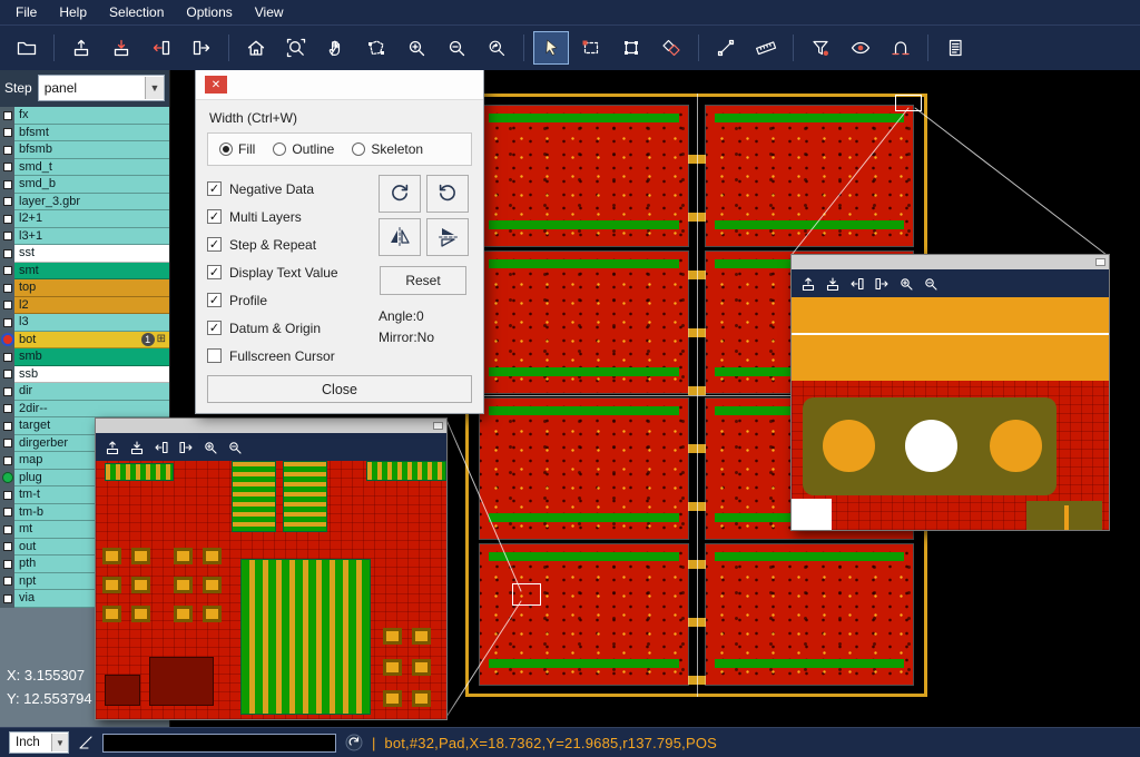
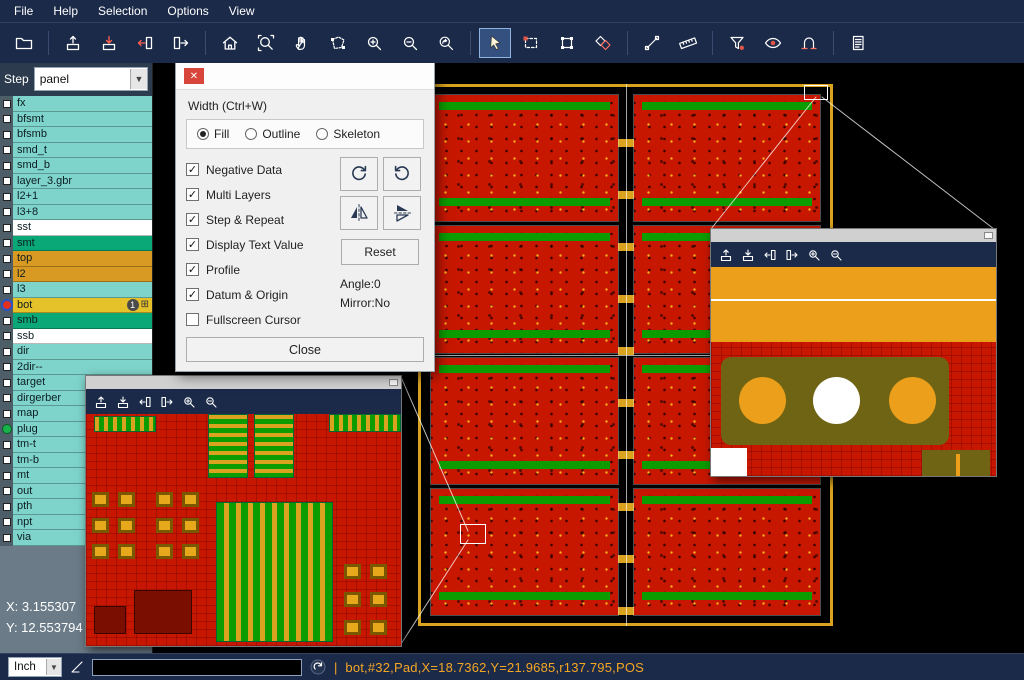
  File
  Help
  Selection
  Options
  View
  Step
  panel
  ▼
  fx
  bfsmt
  bfsmb
  smd_t
  smd_b
  layer_3.gbr
  l2+1
- l3+1
+ l3+8
  sst
  smt
  top
  l2
  l3
  bot
  1
  ⊞
  smb
  ssb
  dir
  2dir--
  target
  dirgerber
  map
  plug
  tm-t
  tm-b
  mt
  out
  pth
  npt
  via
  X: 3.155307
  Y: 12.553794
  ✕
  Width (Ctrl+W)
  Fill
  Outline
  Skeleton
  ✓
  Negative Data
  ✓
  Multi Layers
  ✓
  Step & Repeat
  ✓
  Display Text Value
  ✓
  Profile
  ✓
  Datum & Origin
  Fullscreen Cursor
  Reset
  Angle:0
  Mirror:No
  Close
  Inch
  ▼
  |
  bot,#32,Pad,X=18.7362,Y=21.9685,r137.795,POS
